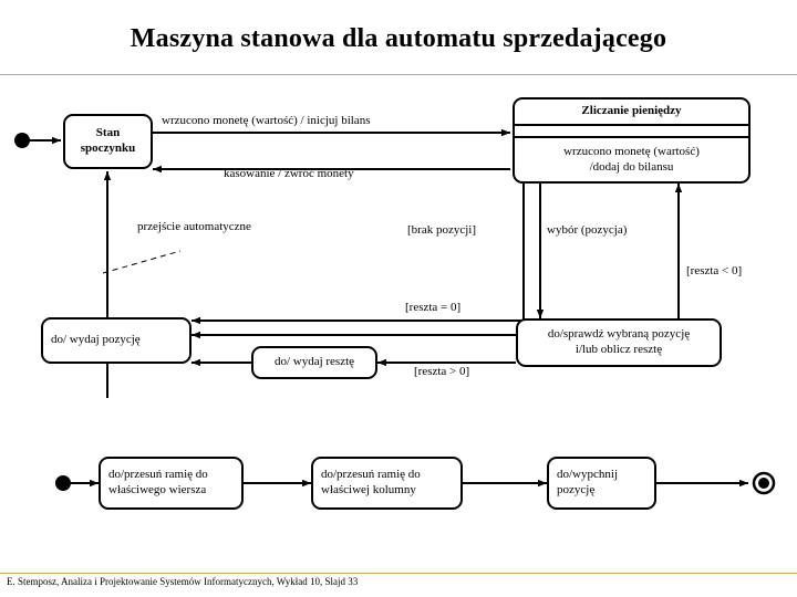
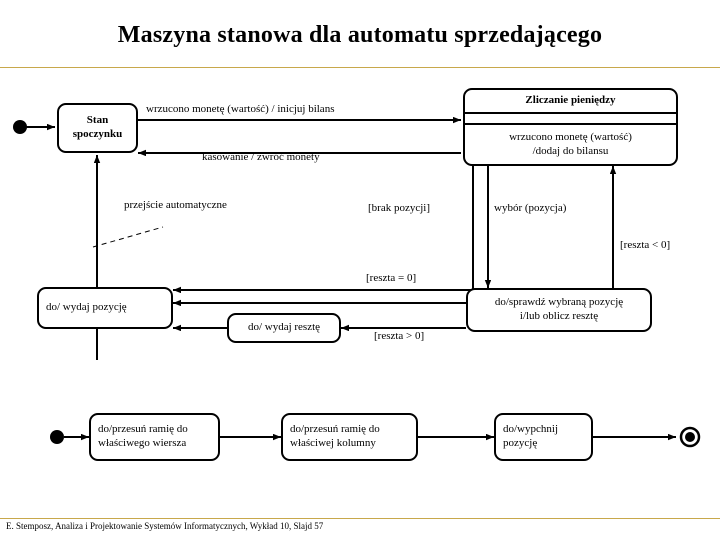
  Maszyna stanowa dla automatu sprzedającego
  Stan
  spoczynku
  Zliczanie pieniędzy
  wrzucono monetę (wartość)
  /dodaj do bilansu
  do/ wydaj pozycję
  do/ wydaj resztę
  do/sprawdź wybraną pozycję
  i/lub oblicz resztę
  do/przesuń ramię do
  właściwego wiersza
  do/przesuń ramię do
  właściwej kolumny
  do/wypchnij
  pozycję
  wrzucono monetę (wartość) / inicjuj bilans
  kasowanie / zwróć monety
  przejście automatyczne
  [brak pozycji]
  wybór (pozycja)
  [reszta < 0]
  [reszta = 0]
  [reszta > 0]
- E. Stemposz, Analiza i Projektowanie Systemów Informatycznych, Wykład 10, Slajd 33
+ E. Stemposz, Analiza i Projektowanie Systemów Informatycznych, Wykład 10, Slajd 57
